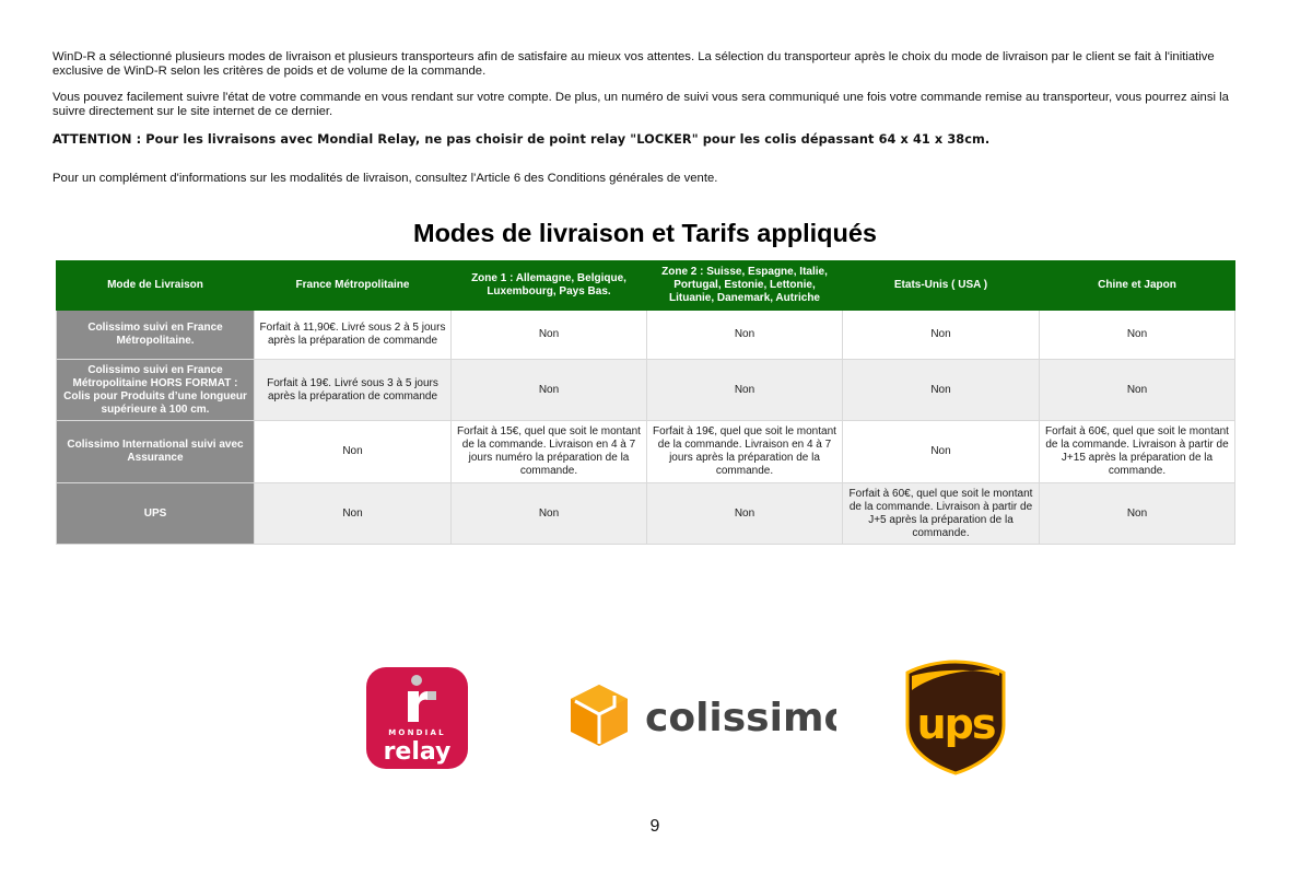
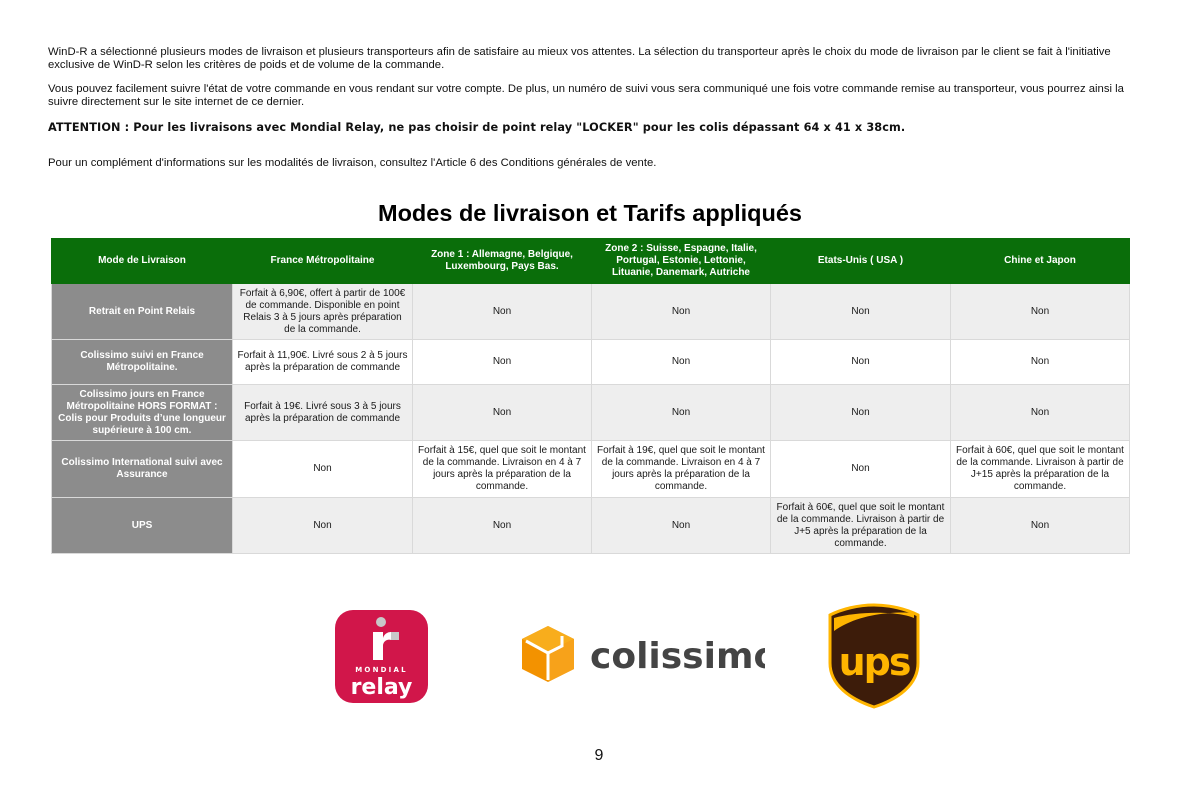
  WinD-R a sélectionné plusieurs modes de livraison et plusieurs transporteurs afin de satisfaire au mieux vos attentes. La sélection du transporteur après le choix du mode de livraison par le client se fait à l'initiative exclusive de WinD-R selon les critères de poids et de volume de la commande.
  Vous pouvez facilement suivre l'état de votre commande en vous rendant sur votre compte. De plus, un numéro de suivi vous sera communiqué une fois votre commande remise au transporteur, vous pourrez ainsi la suivre directement sur le site internet de ce dernier.
  ATTENTION : Pour les livraisons avec Mondial Relay, ne pas choisir de point relay "LOCKER" pour les colis dépassant 64 x 41 x 38cm.
  Pour un complément d'informations sur les modalités de livraison, consultez l'Article 6 des Conditions générales de vente.
  Modes de livraison et Tarifs appliqués
  Mode de Livraison	France Métropolitaine	Zone 1 : Allemagne, Belgique, Luxembourg, Pays Bas.	Zone 2 : Suisse, Espagne, Italie, Portugal, Estonie, Lettonie, Lituanie, Danemark, Autriche	Etats-Unis ( USA )	Chine et Japon
+ Retrait en Point Relais	Forfait à 6,90€, offert à partir de 100€ de commande. Disponible en point Relais 3 à 5 jours après préparation de la commande.	Non	Non	Non	Non
  Colissimo suivi en France Métropolitaine.	Forfait à 11,90€. Livré sous 2 à 5 jours après la préparation de commande	Non	Non	Non	Non
- Colissimo suivi en France Métropolitaine HORS FORMAT : Colis pour Produits d’une longueur supérieure à 100 cm.	Forfait à 19€. Livré sous 3 à 5 jours après la préparation de commande	Non	Non	Non	Non
+ Colissimo jours en France Métropolitaine HORS FORMAT : Colis pour Produits d’une longueur supérieure à 100 cm.	Forfait à 19€. Livré sous 3 à 5 jours après la préparation de commande	Non	Non	Non	Non
- Colissimo International suivi avec Assurance	Non	Forfait à 15€, quel que soit le montant de la commande. Livraison en 4 à 7 jours numéro la préparation de la commande.	Forfait à 19€, quel que soit le montant de la commande. Livraison en 4 à 7 jours après la préparation de la commande.	Non	Forfait à 60€, quel que soit le montant de la commande. Livraison à partir de J+15 après la préparation de la commande.
+ Colissimo International suivi avec Assurance	Non	Forfait à 15€, quel que soit le montant de la commande. Livraison en 4 à 7 jours après la préparation de la commande.	Forfait à 19€, quel que soit le montant de la commande. Livraison en 4 à 7 jours après la préparation de la commande.	Non	Forfait à 60€, quel que soit le montant de la commande. Livraison à partir de J+15 après la préparation de la commande.
  UPS	Non	Non	Non	Forfait à 60€, quel que soit le montant de la commande. Livraison à partir de J+5 après la préparation de la commande.	Non
  MONDIAL
  relay
  colissim
  ups
  9
